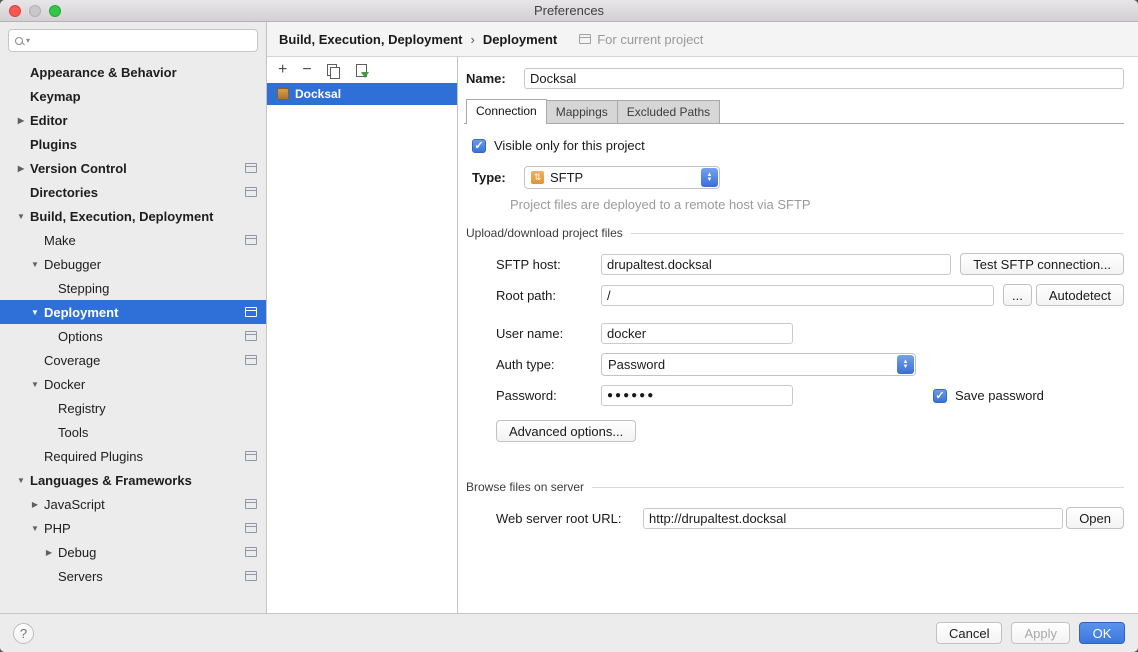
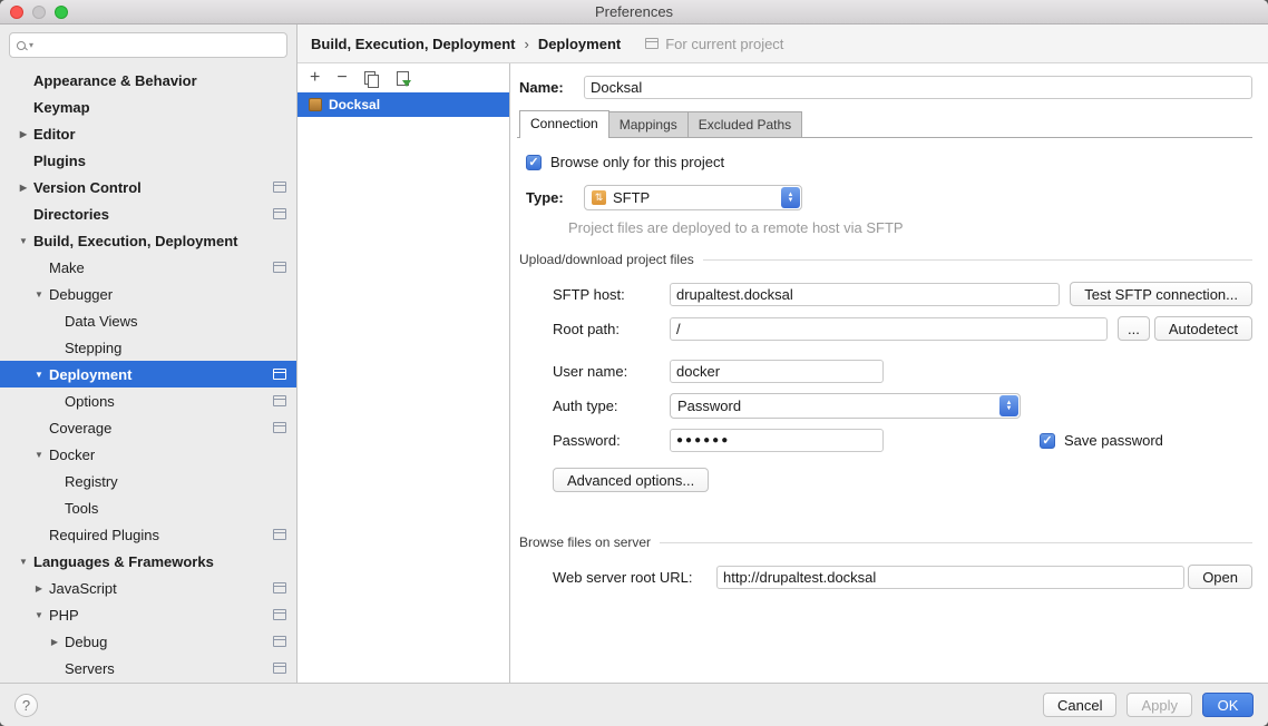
  Preferences
  ▾
  Appearance & Behavior
  Keymap
  ▶
  Editor
  Plugins
  ▶
  Version Control
  Directories
  ▼
  Build, Execution, Deployment
  Make
  ▼
  Debugger
+ Data Views
  Stepping
  ▼
  Deployment
  Options
  Coverage
  ▼
  Docker
  Registry
  Tools
  Required Plugins
  ▼
  Languages & Frameworks
  ▶
  JavaScript
  ▼
  PHP
  ▶
  Debug
  Servers
  Build, Execution, Deployment
  ›
  Deployment
  For current project
  +
  −
  Docksal
  Name:
  Docksal
  Connection
  Mappings
  Excluded Paths
  ✓
- Visible only for this project
+ Browse only for this project
  Type:
  SFTP
  Project files are deployed to a remote host via SFTP
  Upload/download project files
  SFTP host:
  drupaltest.docksal
  Test SFTP connection...
  Root path:
  /
  ...
  Autodetect
  User name:
  docker
  Auth type:
  Password
  Password:
  ●●●●●●
  ✓
  Save password
  Advanced options...
  Browse files on server
  Web server root URL:
  http://drupaltest.docksal
  Open
  ?
  Cancel
  Apply
  OK
